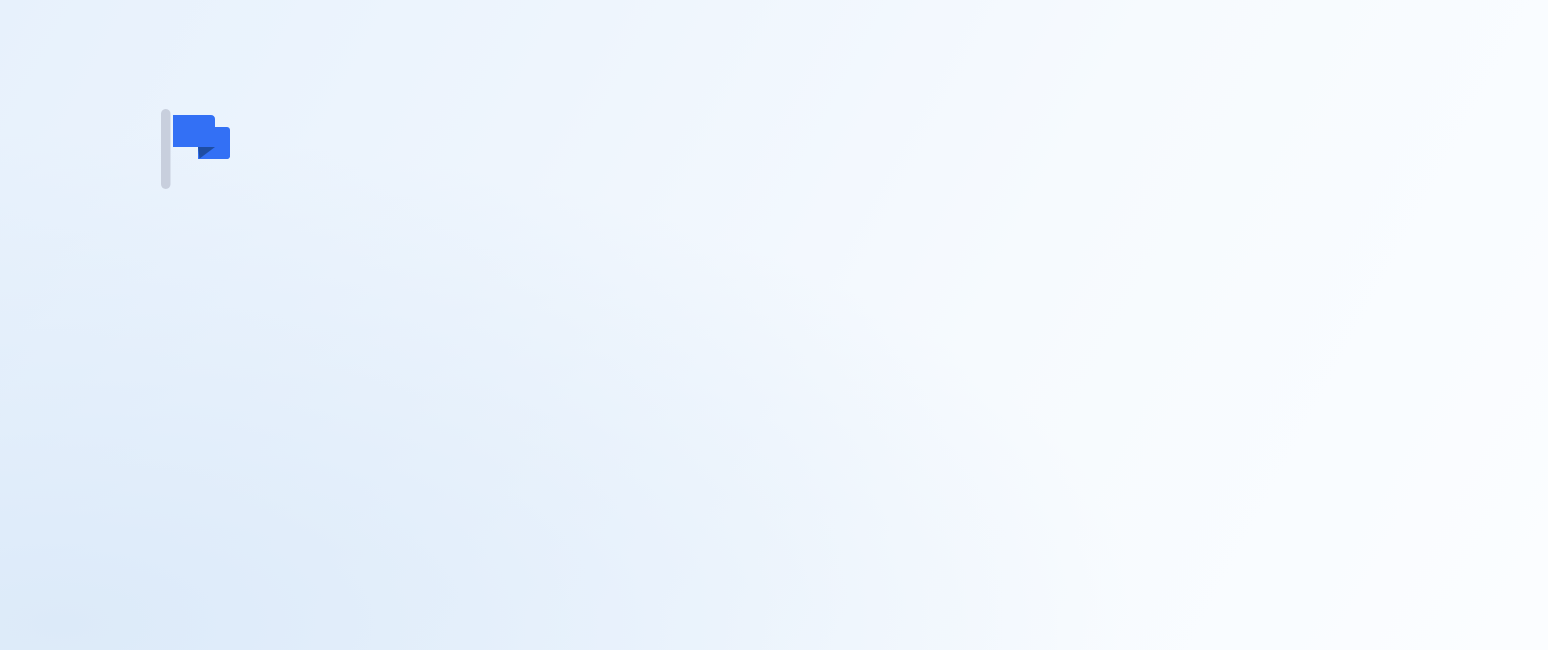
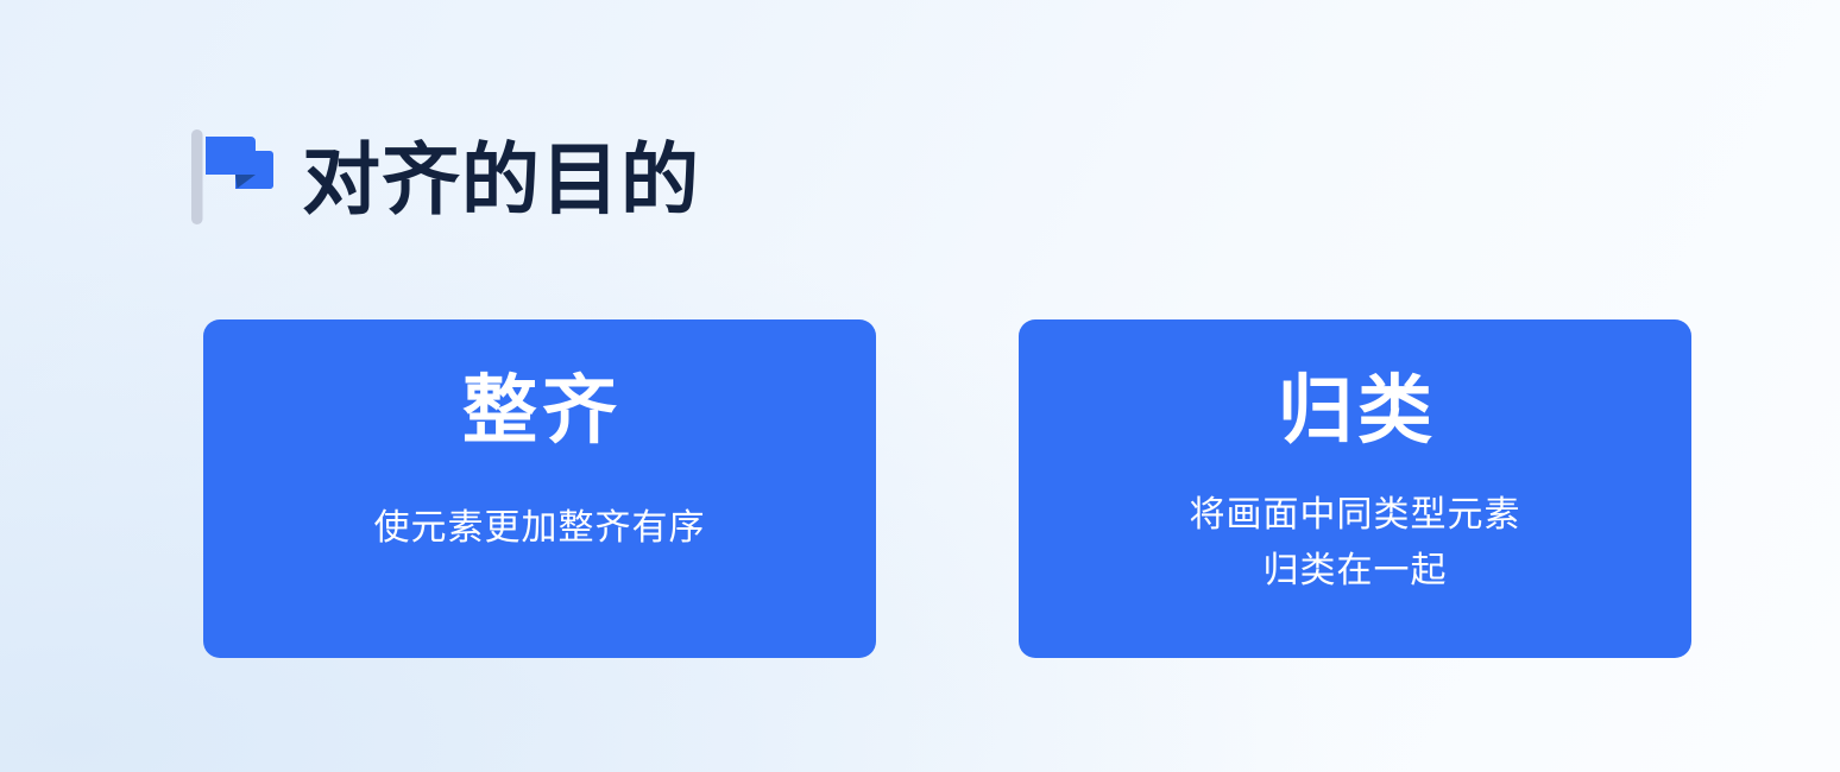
+ 对齐的目的
+ 整齐
+ 使元素更加整齐有序
+ 归类
+ 将画面中同类型元素
+ 归类在一起
